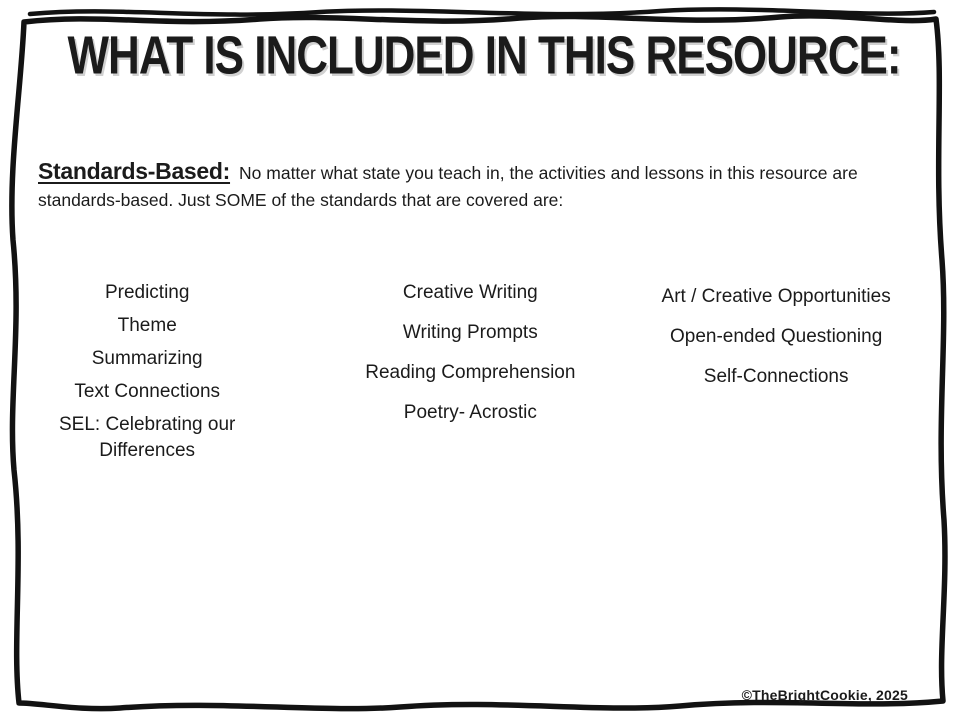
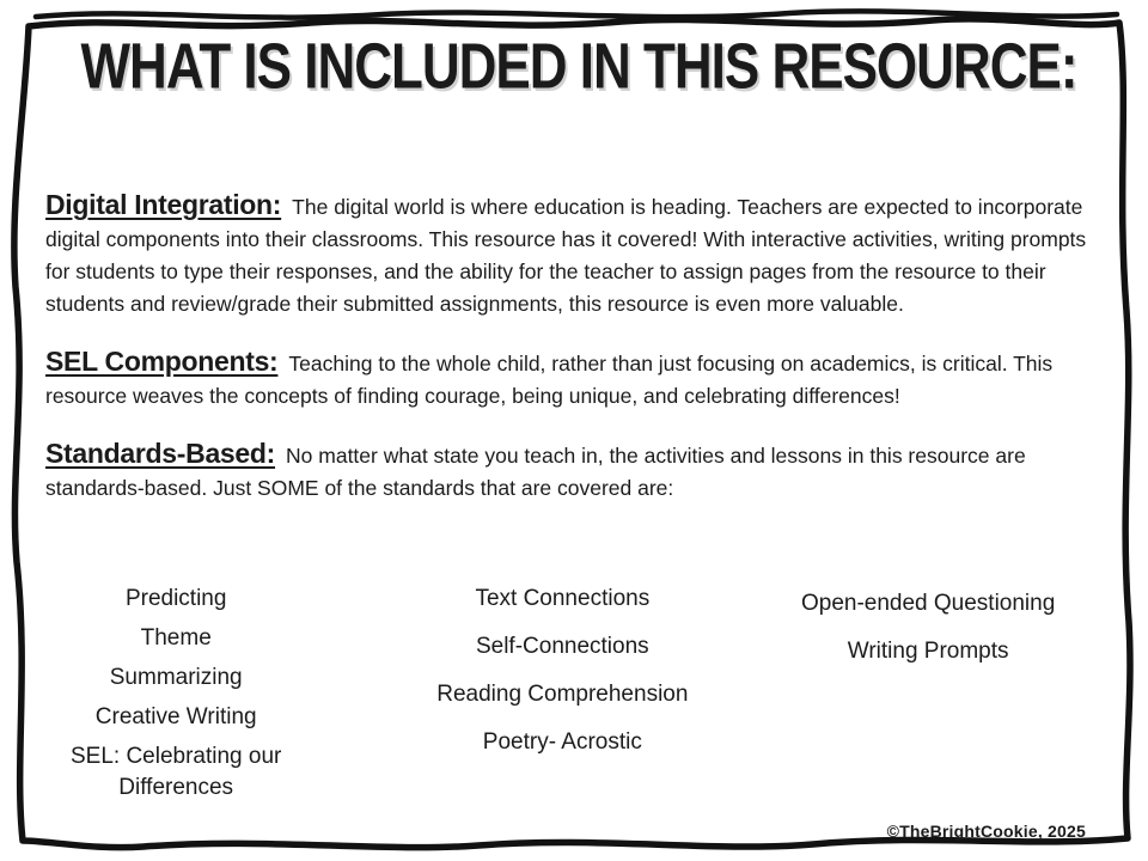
  WHAT IS INCLUDED IN THIS RESOURCE:
+ Digital Integration: The digital world is where education is heading. Teachers are expected to incorporate digital components into their classrooms. This resource has it covered! With interactive activities, writing prompts for students to type their responses, and the ability for the teacher to assign pages from the resource to their students and review/grade their submitted assignments, this resource is even more valuable.
+ SEL Components: Teaching to the whole child, rather than just focusing on academics, is critical. This resource weaves the concepts of finding courage, being unique, and celebrating differences!
  Standards-Based: No matter what state you teach in, the activities and lessons in this resource are standards-based. Just SOME of the standards that are covered are:
  Predicting
  Theme
  Summarizing
- Text Connections
+ Creative Writing
  SEL: Celebrating our Differences
- Creative Writing
+ Text Connections
- Writing Prompts
+ Self-Connections
  Reading Comprehension
  Poetry- Acrostic
- Art / Creative Opportunities
  Open-ended Questioning
- Self-Connections
+ Writing Prompts
  ©TheBrightCookie, 2025
